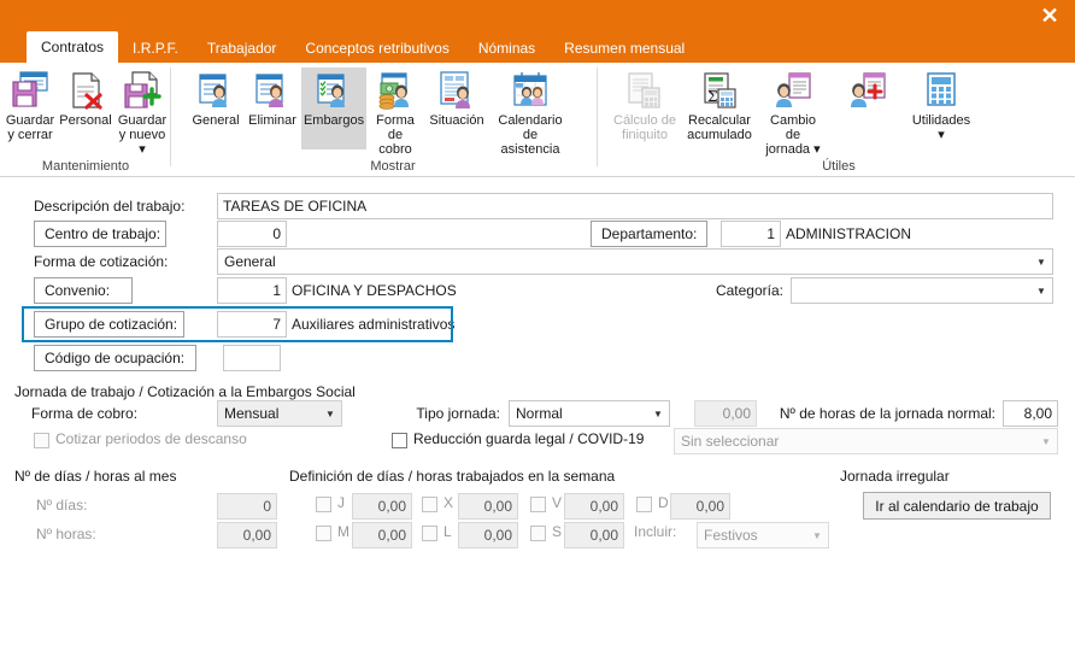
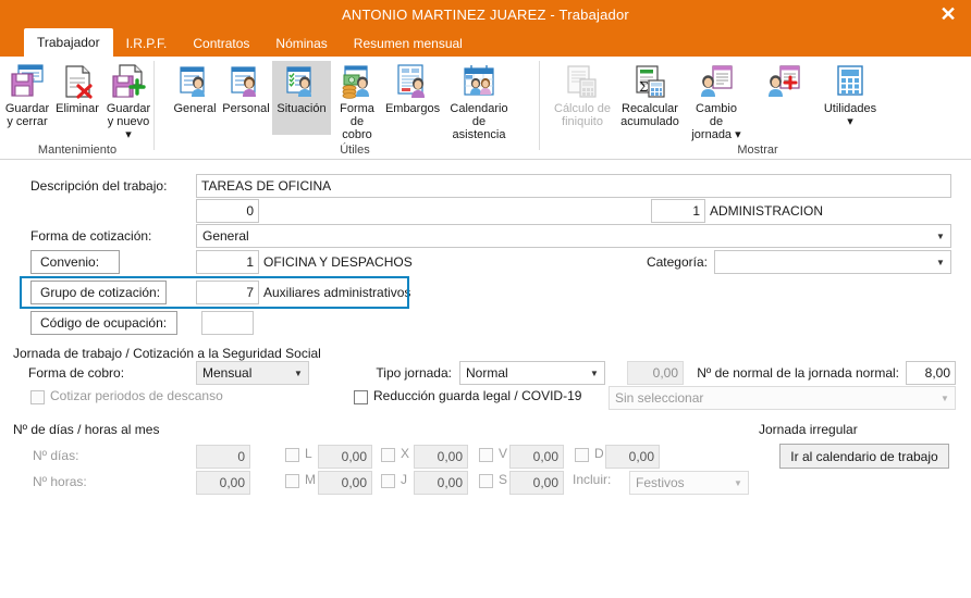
+ ANTONIO MARTINEZ JUAREZ - Trabajador
  ✕
- Contratos
+ Trabajador
  I.R.P.F.
- Trabajador
+ Contratos
- Conceptos retributivos
  Nóminas
  Resumen mensual
  Guardar
  y cerrar
- Personal
+ Eliminar
  Guardar
  y nuevo ▾
  Mantenimiento
  General
- Eliminar
+ Personal
- Embargos
+ Situación
  Forma
  de cobro
- Situación
+ Embargos
  Calendario
  de asistencia
- Mostrar
+ Útiles
  Cálculo de
  finiquito
  Σ
  Recalcular
  acumulado
  Cambio de
  jornada ▾
  Utilidades
  ▾
- Útiles
+ Mostrar
  Descripción del trabajo:
  TAREAS DE OFICINA
- Centro de trabajo:
  0
- Departamento:
  1
  ADMINISTRACION
  Forma de cotización:
  General
  ▼
  Convenio:
  1
  OFICINA Y DESPACHOS
  Categoría:
  ▼
  Grupo de cotización:
  7
  Auxiliares administrativos
  Código de ocupación:
- Jornada de trabajo / Cotización a la Embargos Social
+ Jornada de trabajo / Cotización a la Seguridad Social
  Forma de cobro:
  Mensual
  ▼
  Tipo jornada:
  Normal
  ▼
  0,00
- Nº de horas de la jornada normal:
+ Nº de normal de la jornada normal:
  8,00
  Cotizar periodos de descanso
  Reducción guarda legal / COVID-19
  Sin seleccionar
  ▼
  Nº de días / horas al mes
  Nº días:
  0
  Nº horas:
  0,00
- Definición de días / horas trabajados en la semana
- J
+ L
  0,00
  M
  0,00
  X
  0,00
- L
+ J
  0,00
  V
  0,00
  S
  0,00
  D
  0,00
  Incluir:
  Festivos
  ▼
  Jornada irregular
  Ir al calendario de trabajo
